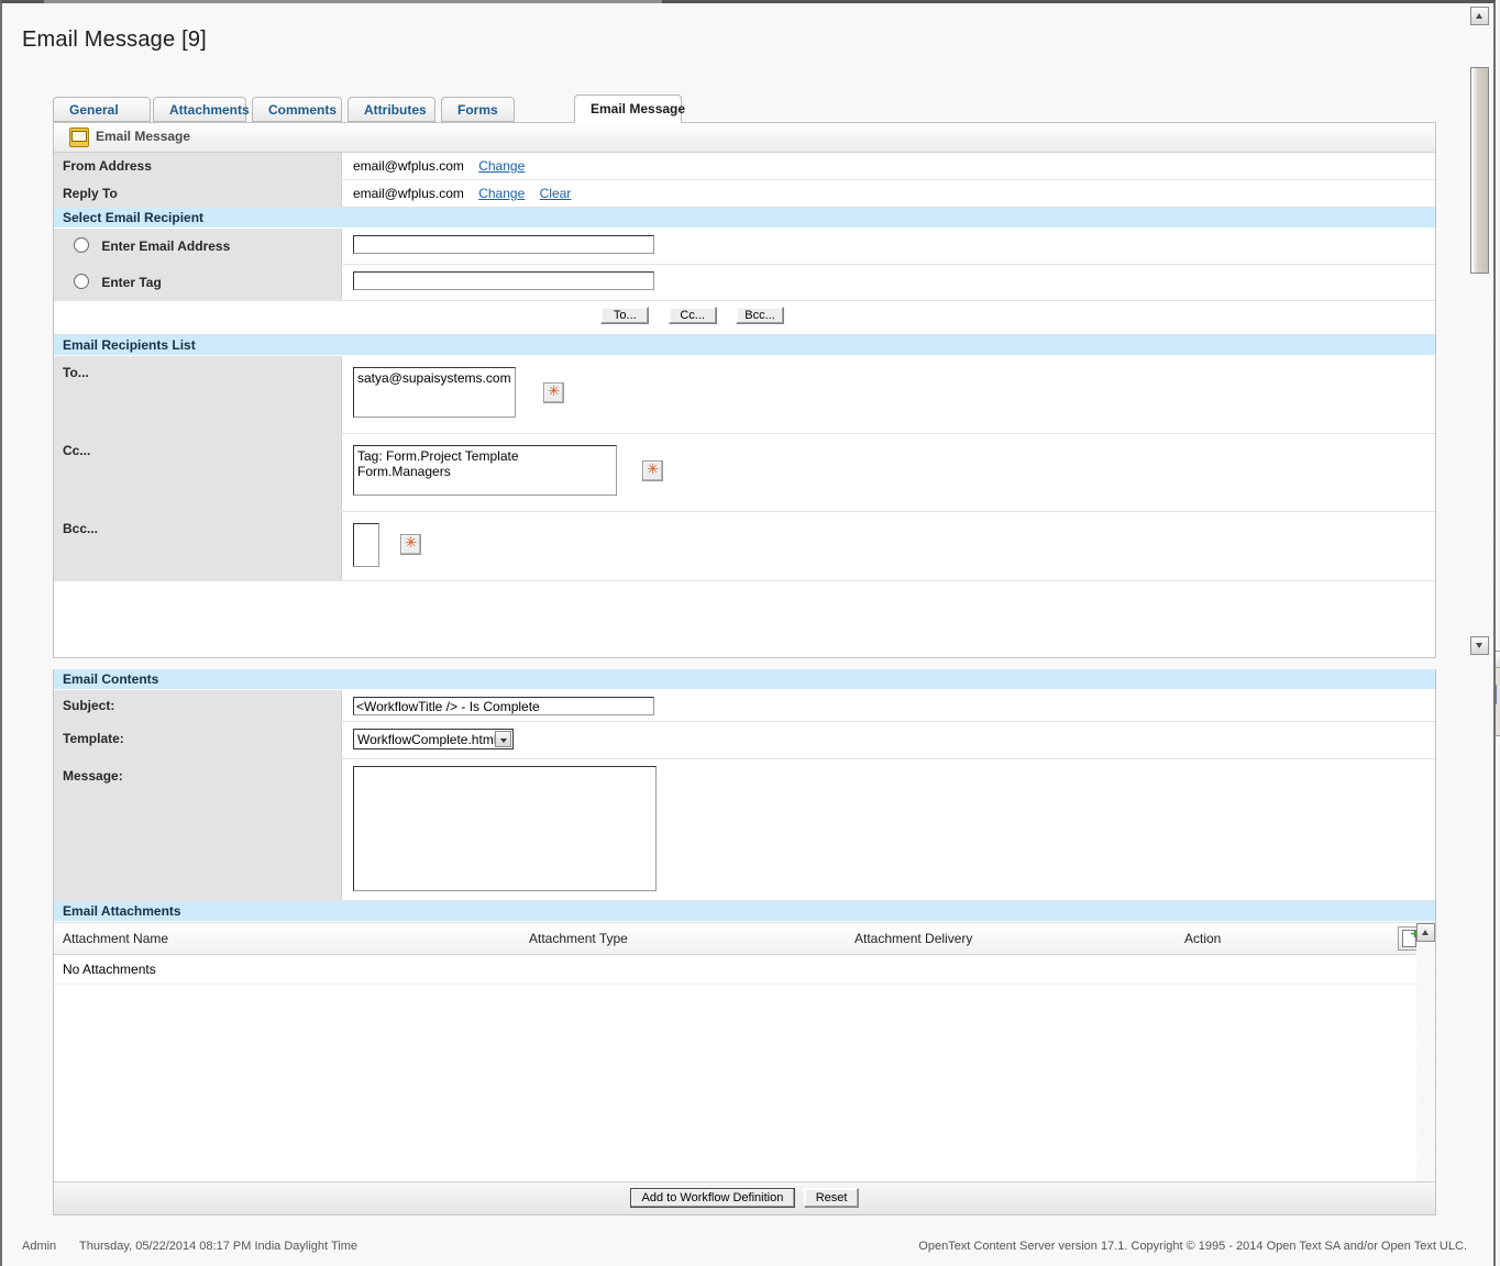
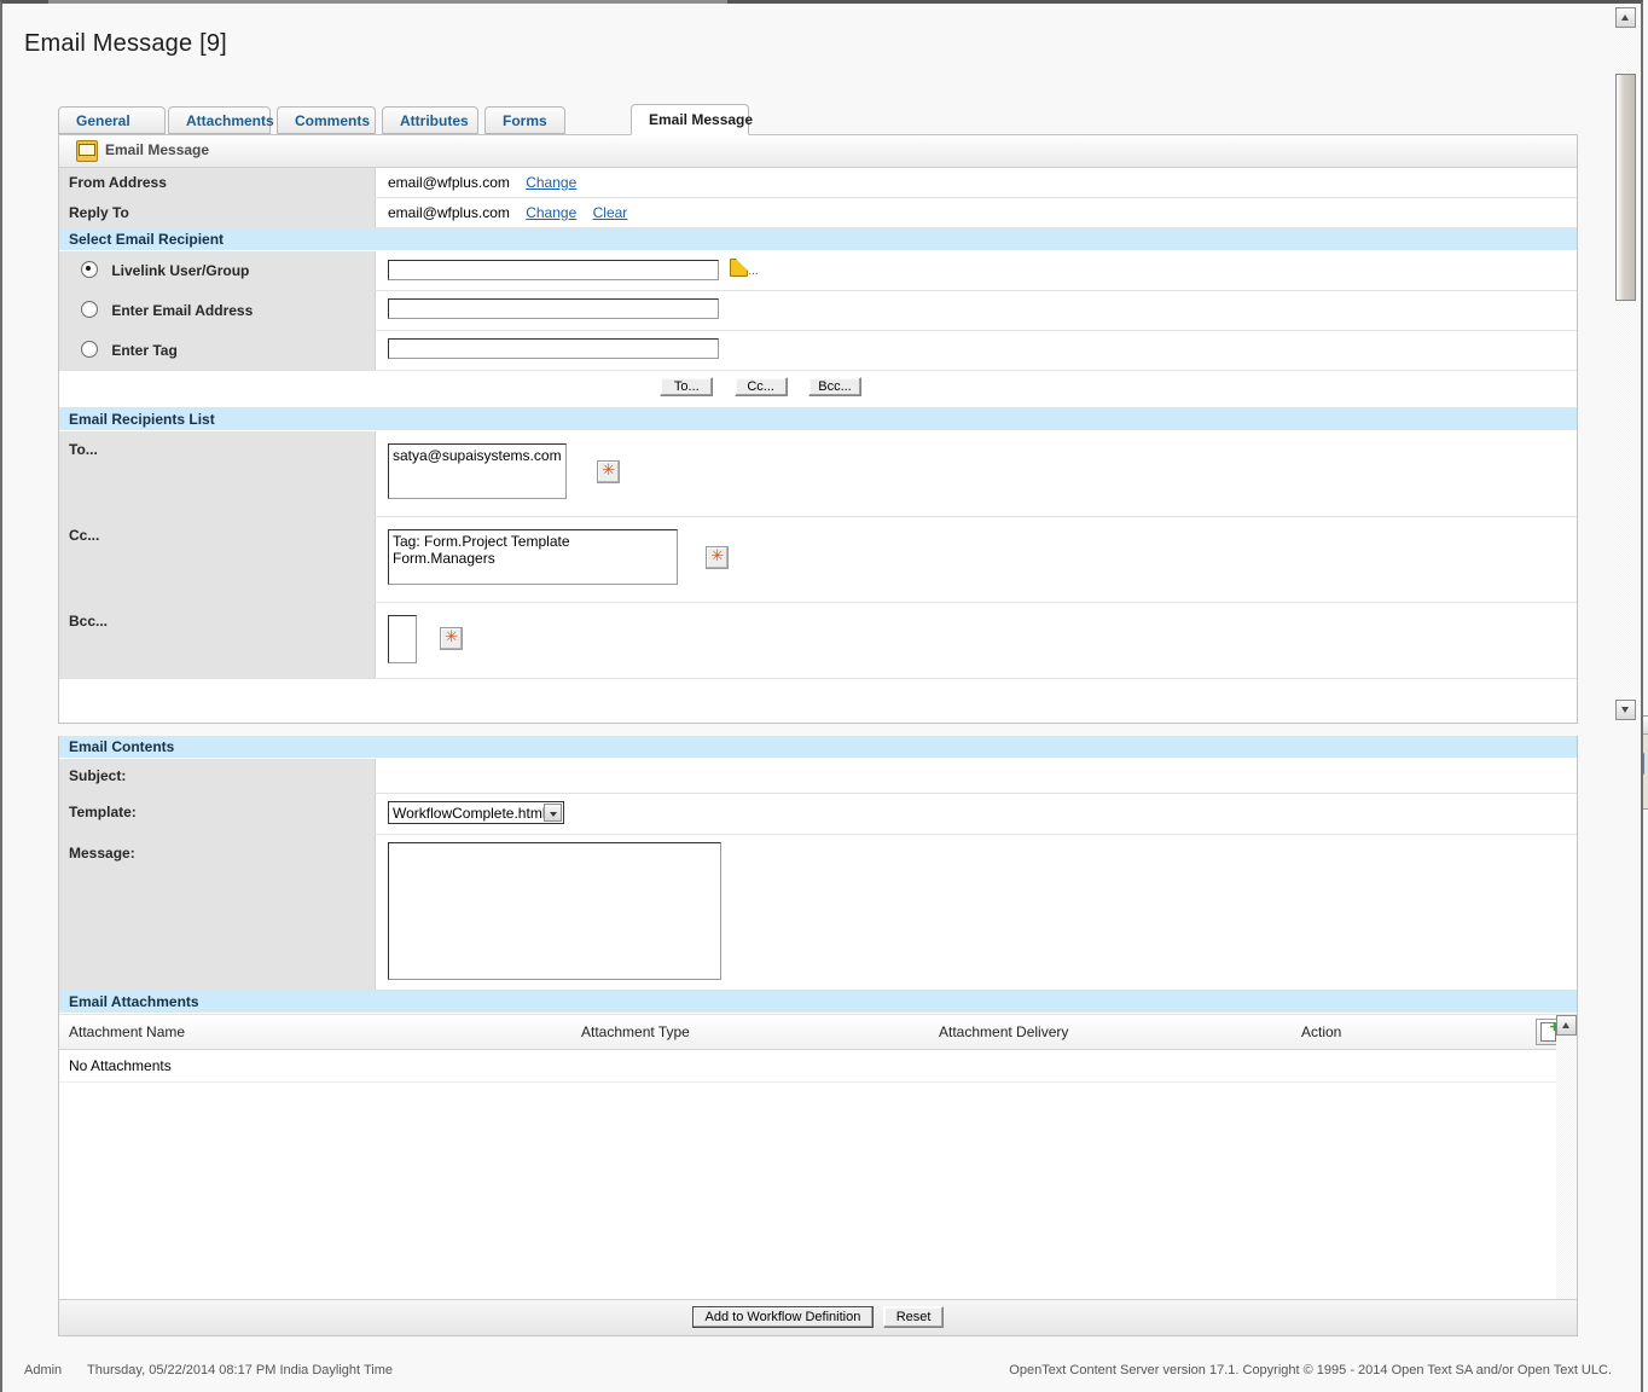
  Email Message [9]
  General
  Attachments
  Comments
  Attributes
  Forms
  Email Message
  Email Message
  From Address
  email@wfplus.com Change
  Reply To
  email@wfplus.com Change Clear
  Select Email Recipient
+ Livelink User/Group
+ ...
  Enter Email Address
  Enter Tag
  To... Cc... Bcc...
  Email Recipients List
  To...
  satya@supaisystems.com
  ✳
  Cc...
  ✳
  Bcc...
  ✳
  Email Contents
  Subject:
- <WorkflowTitle /> - Is Complete
  Template:
  WorkflowComplete.htm
  Message:
  Email Attachments
  Attachment Name
  Attachment Type
  Attachment Delivery
  Action
  +
  No Attachments
  Add to Workflow Definition Reset
  Admin Thursday, 05/22/2014 08:17 PM India Daylight Time
  OpenText Content Server version 17.1. Copyright © 1995 - 2014 Open Text SA and/or Open Text ULC.
